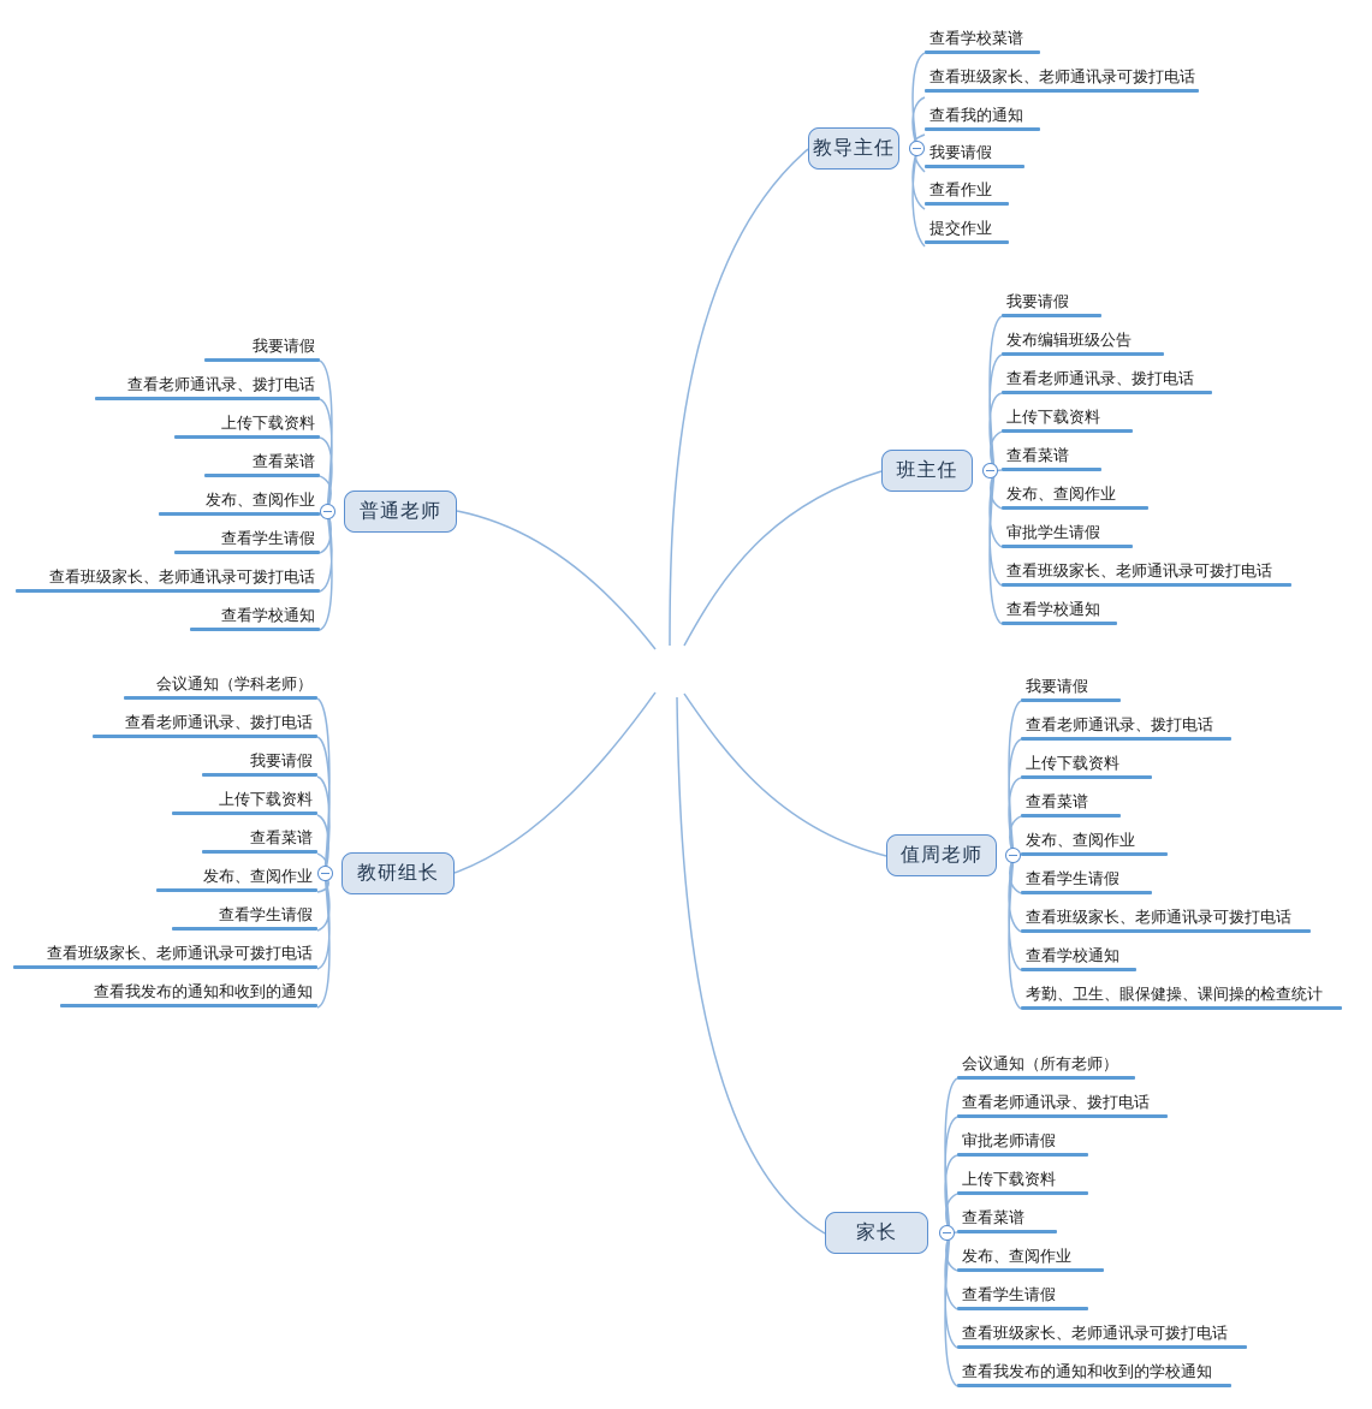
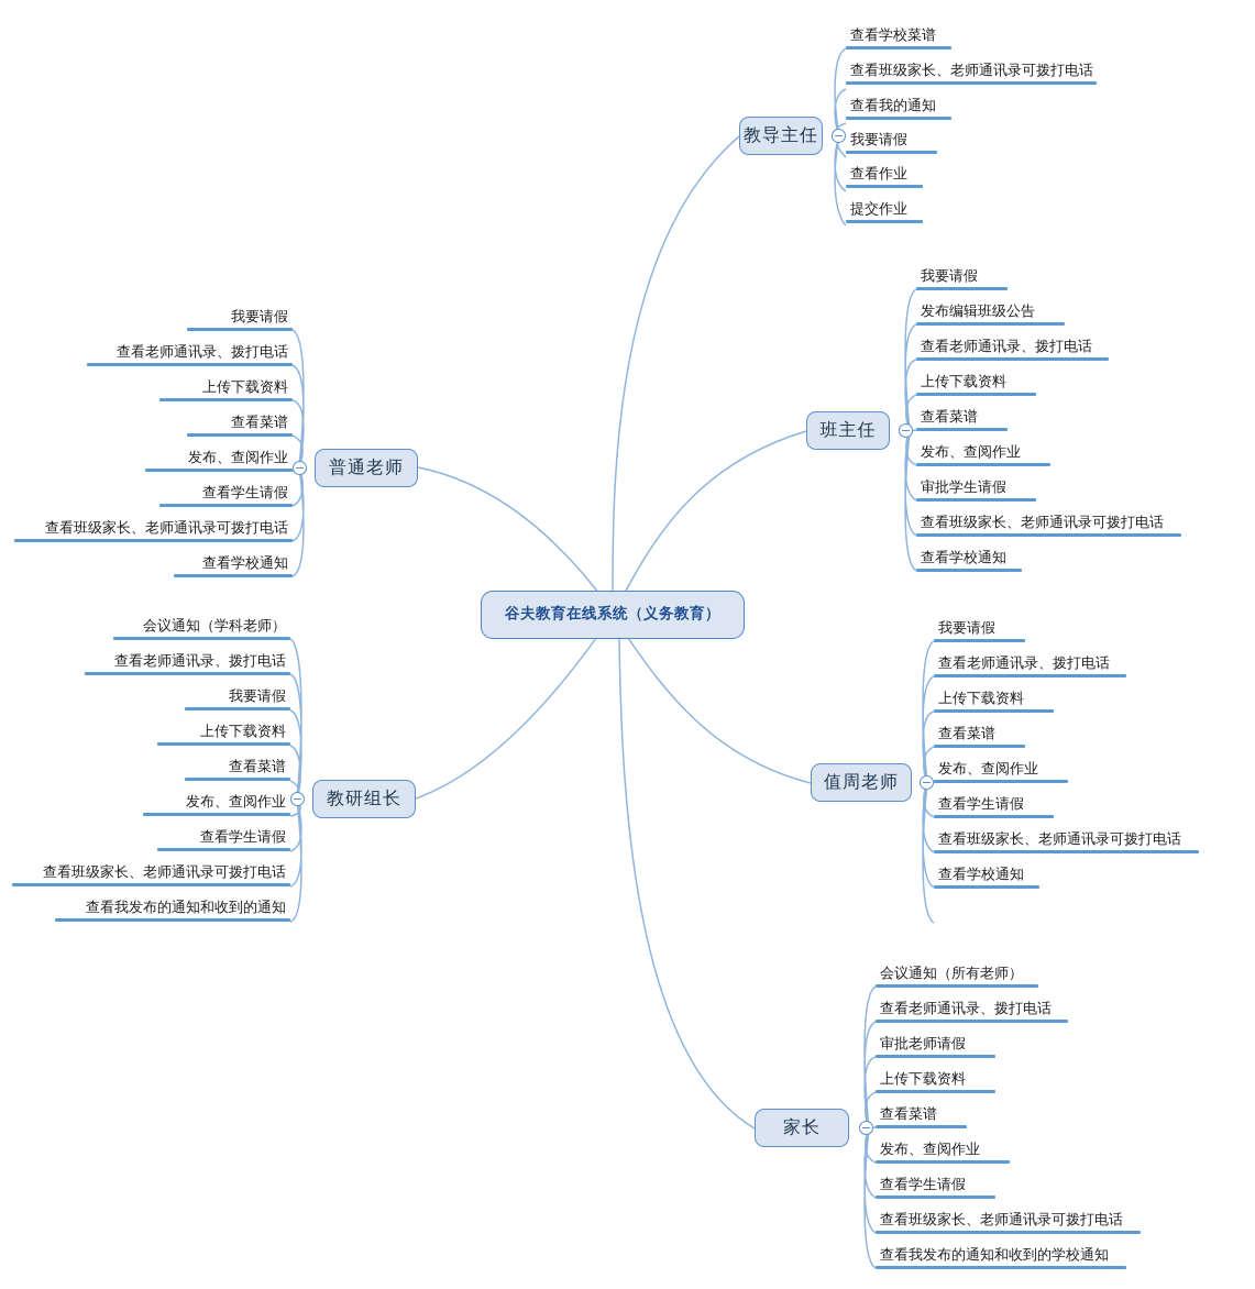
+ 谷夫教育在线系统（义务教育）
  教导主任
  查看学校菜谱
  查看班级家长、老师通讯录可拨打电话
  查看我的通知
  我要请假
  查看作业
  提交作业
  班主任
  我要请假
  发布编辑班级公告
  查看老师通讯录、拨打电话
  上传下载资料
  查看菜谱
  发布、查阅作业
  审批学生请假
  查看班级家长、老师通讯录可拨打电话
  查看学校通知
  值周老师
  我要请假
  查看老师通讯录、拨打电话
  上传下载资料
  查看菜谱
  发布、查阅作业
  查看学生请假
  查看班级家长、老师通讯录可拨打电话
  查看学校通知
- 考勤、卫生、眼保健操、课间操的检查统计
  家长
  会议通知（所有老师）
  查看老师通讯录、拨打电话
  审批老师请假
  上传下载资料
  查看菜谱
  发布、查阅作业
  查看学生请假
  查看班级家长、老师通讯录可拨打电话
  查看我发布的通知和收到的学校通知
  普通老师
  我要请假
  查看老师通讯录、拨打电话
  上传下载资料
  查看菜谱
  发布、查阅作业
  查看学生请假
  查看班级家长、老师通讯录可拨打电话
  查看学校通知
  教研组长
  会议通知（学科老师）
  查看老师通讯录、拨打电话
  我要请假
  上传下载资料
  查看菜谱
  发布、查阅作业
  查看学生请假
  查看班级家长、老师通讯录可拨打电话
  查看我发布的通知和收到的通知
